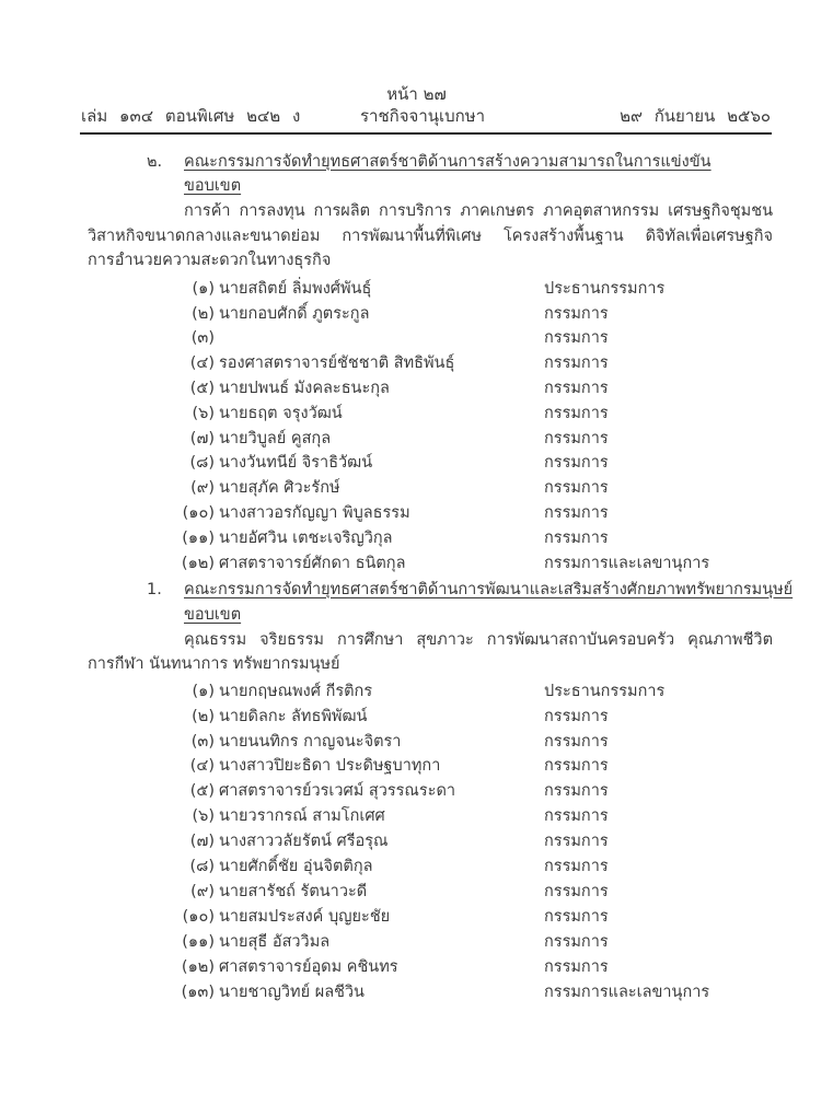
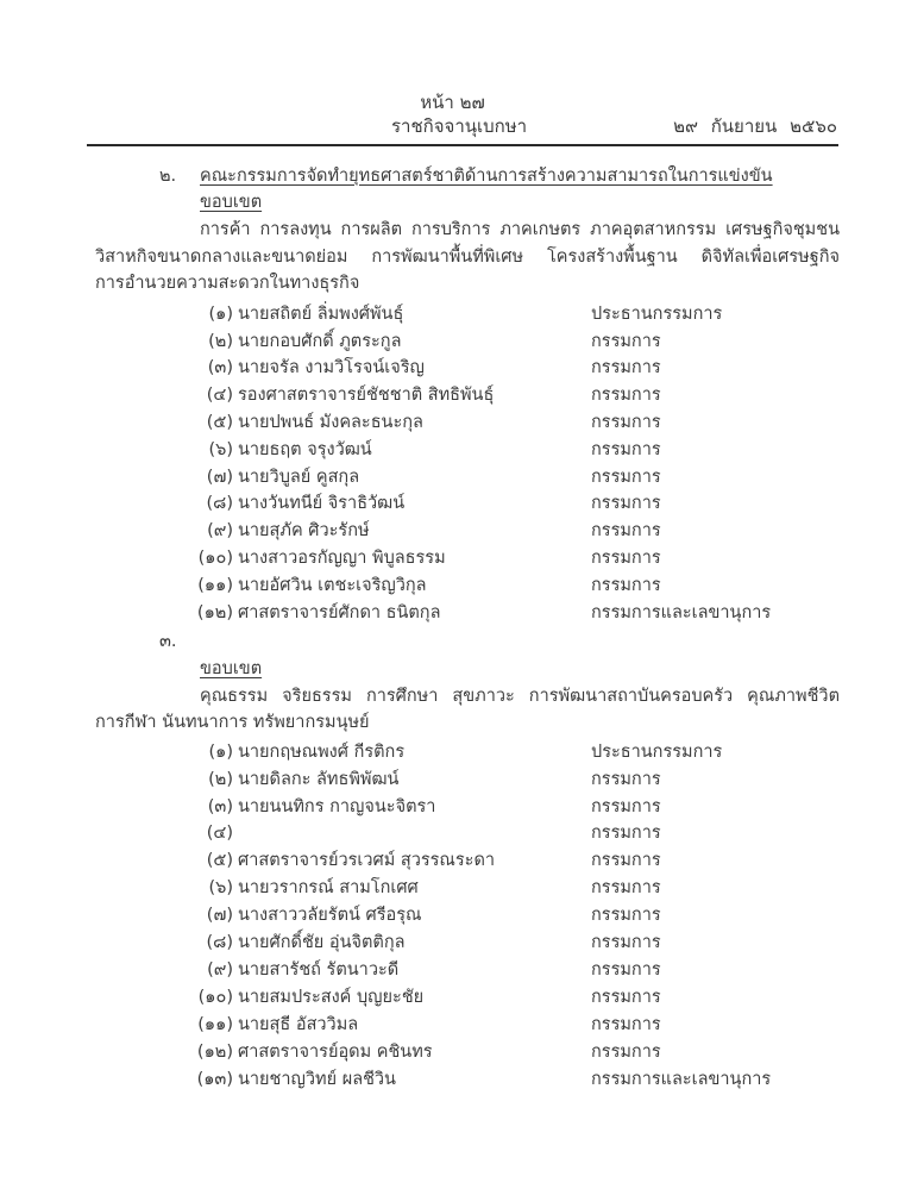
  หน้า ๒๗
- เล่ม ๑๓๔ ตอนพิเศษ ๒๔๒ ง
  ราชกิจจานุเบกษา
  ๒๙ กันยายน ๒๕๖๐
  ๒.
  คณะกรรมการจัดทำยุทธศาสตร์ชาติด้านการสร้างความสามารถในการแข่งขัน
  ขอบเขต
  การค้า การลงทุน การผลิต การบริการ ภาคเกษตร ภาคอุตสาหกรรม เศรษฐกิจชุมชน
  วิสาหกิจขนาดกลางและขนาดย่อม การพัฒนาพื้นที่พิเศษ โครงสร้างพื้นฐาน ดิจิทัลเพื่อเศรษฐกิจ
  การอำนวยความสะดวกในทางธุรกิจ
  (๑)
  นายสถิตย์ ลิ่มพงศ์พันธุ์
  ประธานกรรมการ
  (๒)
  นายกอบศักดิ์ ภูตระกูล
  กรรมการ
  (๓)
+ นายจรัล งามวิโรจน์เจริญ
  กรรมการ
  (๔)
  รองศาสตราจารย์ชัชชาติ สิทธิพันธุ์
  กรรมการ
  (๕)
  นายปพนธ์ มังคละธนะกุล
  กรรมการ
  (๖)
  นายธฤต จรุงวัฒน์
  กรรมการ
  (๗)
  นายวิบูลย์ คูสกุล
  กรรมการ
  (๘)
  นางวันทนีย์ จิราธิวัฒน์
  กรรมการ
  (๙)
  นายสุภัค ศิวะรักษ์
  กรรมการ
  (๑๐)
  นางสาวอรกัญญา พิบูลธรรม
  กรรมการ
  (๑๑)
  นายอัศวิน เตชะเจริญวิกุล
  กรรมการ
  (๑๒)
  ศาสตราจารย์ศักดา ธนิตกุล
  กรรมการและเลขานุการ
- 1.
+ ๓.
- คณะกรรมการจัดทำยุทธศาสตร์ชาติด้านการพัฒนาและเสริมสร้างศักยภาพทรัพยากรมนุษย์
  ขอบเขต
  คุณธรรม จริยธรรม การศึกษา สุขภาวะ การพัฒนาสถาบันครอบครัว คุณภาพชีวิต
  การกีฬา นันทนาการ ทรัพยากรมนุษย์
  (๑)
  นายกฤษณพงศ์ กีรติกร
  ประธานกรรมการ
  (๒)
  นายดิลกะ ลัทธพิพัฒน์
  กรรมการ
  (๓)
  นายนนทิกร กาญจนะจิตรา
  กรรมการ
  (๔)
- นางสาวปิยะธิดา ประดิษฐบาทุกา
  กรรมการ
  (๕)
  ศาสตราจารย์วรเวศม์ สุวรรณระดา
  กรรมการ
  (๖)
  นายวรากรณ์ สามโกเศศ
  กรรมการ
  (๗)
  นางสาววลัยรัตน์ ศรีอรุณ
  กรรมการ
  (๘)
  นายศักดิ์ชัย อุ่นจิตติกุล
  กรรมการ
  (๙)
  นายสารัชถ์ รัตนาวะดี
  กรรมการ
  (๑๐)
  นายสมประสงค์ บุญยะชัย
  กรรมการ
  (๑๑)
  นายสุธี อัสววิมล
  กรรมการ
  (๑๒)
  ศาสตราจารย์อุดม คชินทร
  กรรมการ
  (๑๓)
  นายชาญวิทย์ ผลชีวิน
  กรรมการและเลขานุการ
